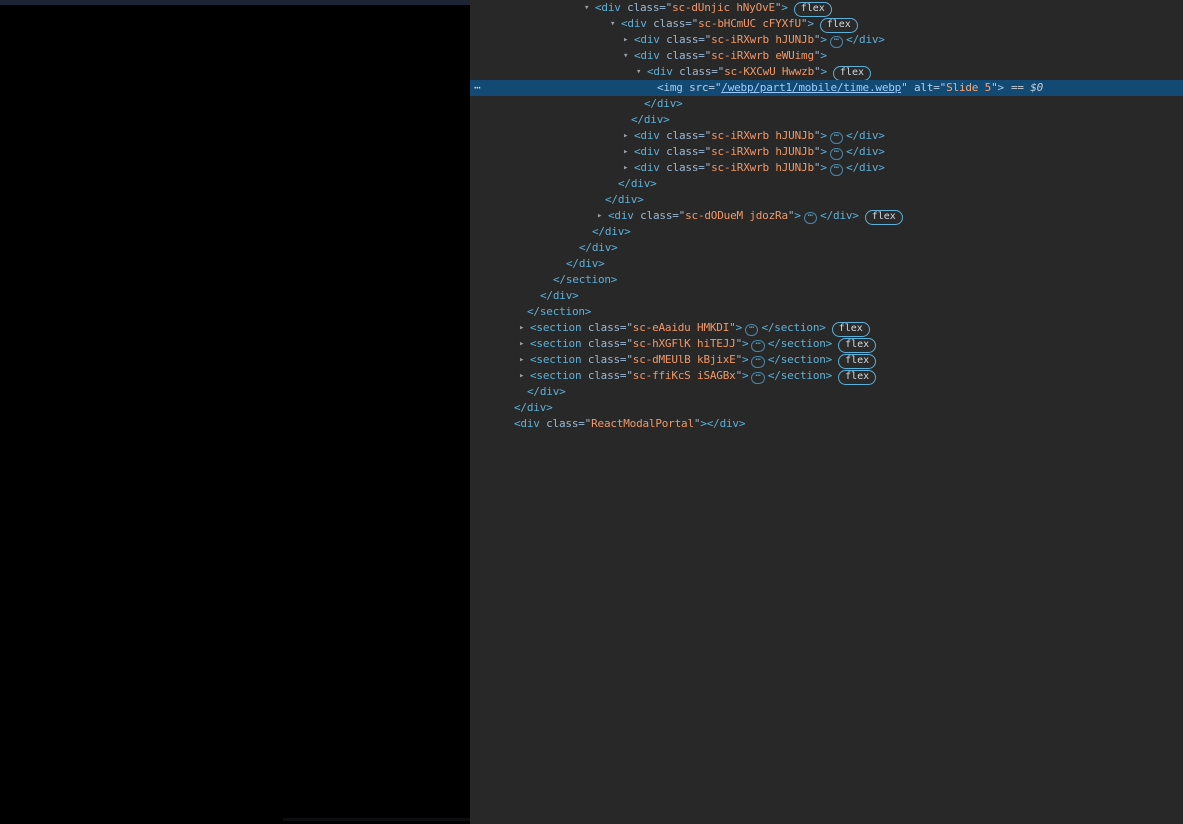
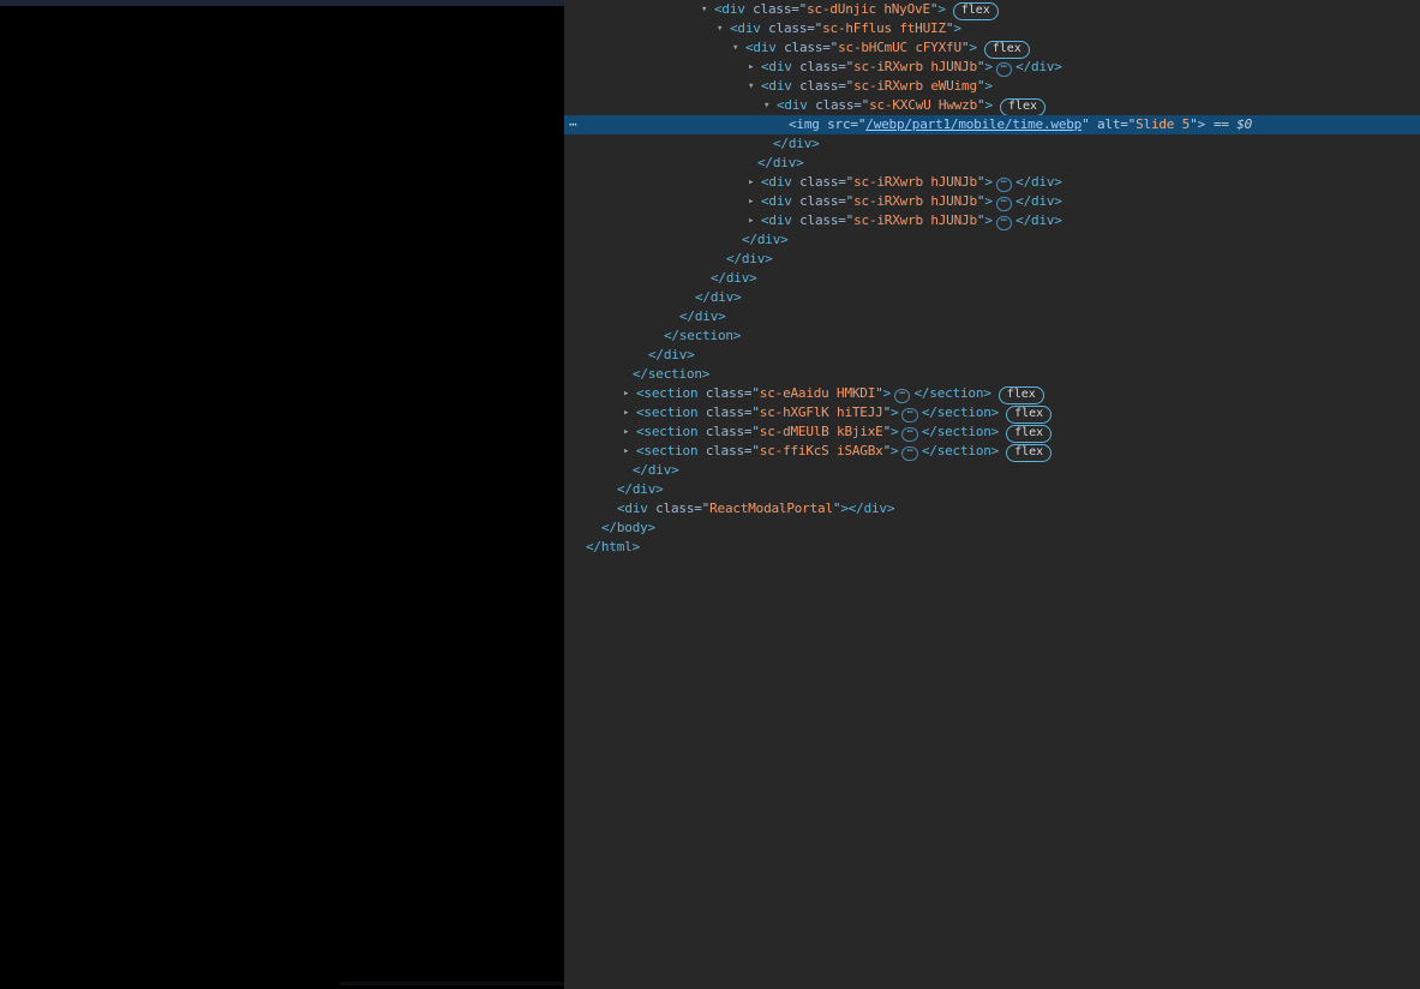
  ▾ <div class="sc-dUnjic hNyOvE"> flex
+ ▾ <div class="sc-hFflus ftHUIZ">
  ▾ <div class="sc-bHCmUC cFYXfU"> flex
  ▸ <div class="sc-iRXwrb hJUNJb"> ⋯ </div>
  ▾ <div class="sc-iRXwrb eWUimg">
  ▾ <div class="sc-KXCwU Hwwzb"> flex
  ⋯
  <img src="/webp/part1/mobile/time.webp" alt="Slide 5"> == $0
  </div>
  </div>
  ▸ <div class="sc-iRXwrb hJUNJb"> ⋯ </div>
  ▸ <div class="sc-iRXwrb hJUNJb"> ⋯ </div>
  ▸ <div class="sc-iRXwrb hJUNJb"> ⋯ </div>
  </div>
  </div>
- ▸ <div class="sc-dODueM jdozRa"> ⋯ </div> flex
  </div>
  </div>
  </div>
  </section>
  </div>
  </section>
  ▸ <section class="sc-eAaidu HMKDI"> ⋯ </section> flex
  ▸ <section class="sc-hXGFlK hiTEJJ"> ⋯ </section> flex
  ▸ <section class="sc-dMEUlB kBjixE"> ⋯ </section> flex
  ▸ <section class="sc-ffiKcS iSAGBx"> ⋯ </section> flex
  </div>
  </div>
  <div class="ReactModalPortal"></div>
+ </body>
+ </html>
